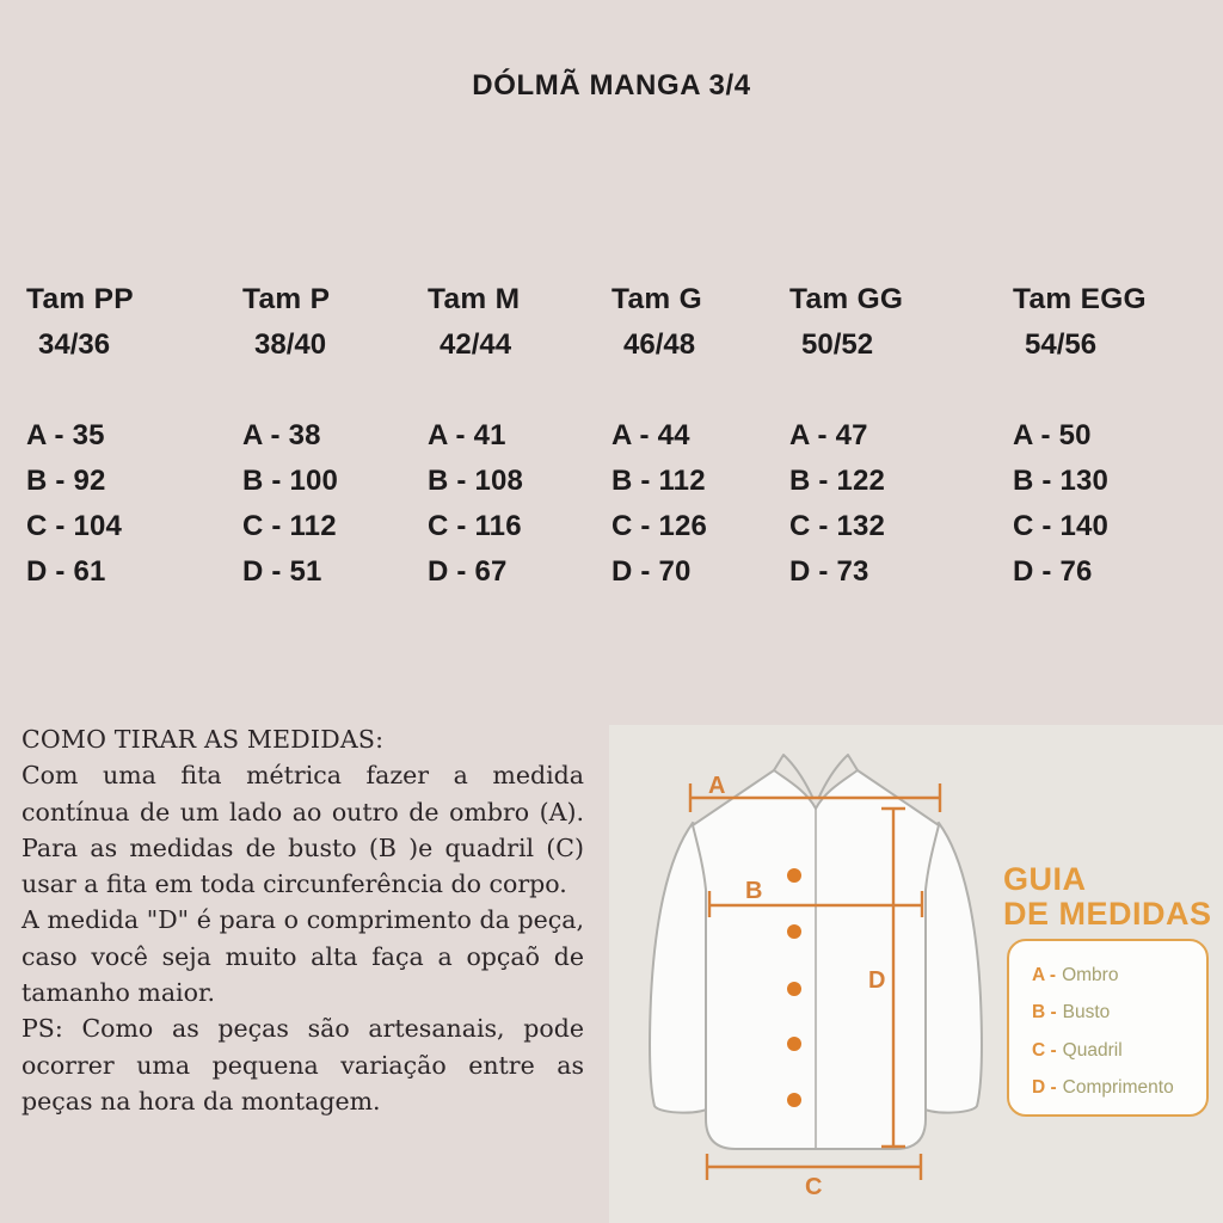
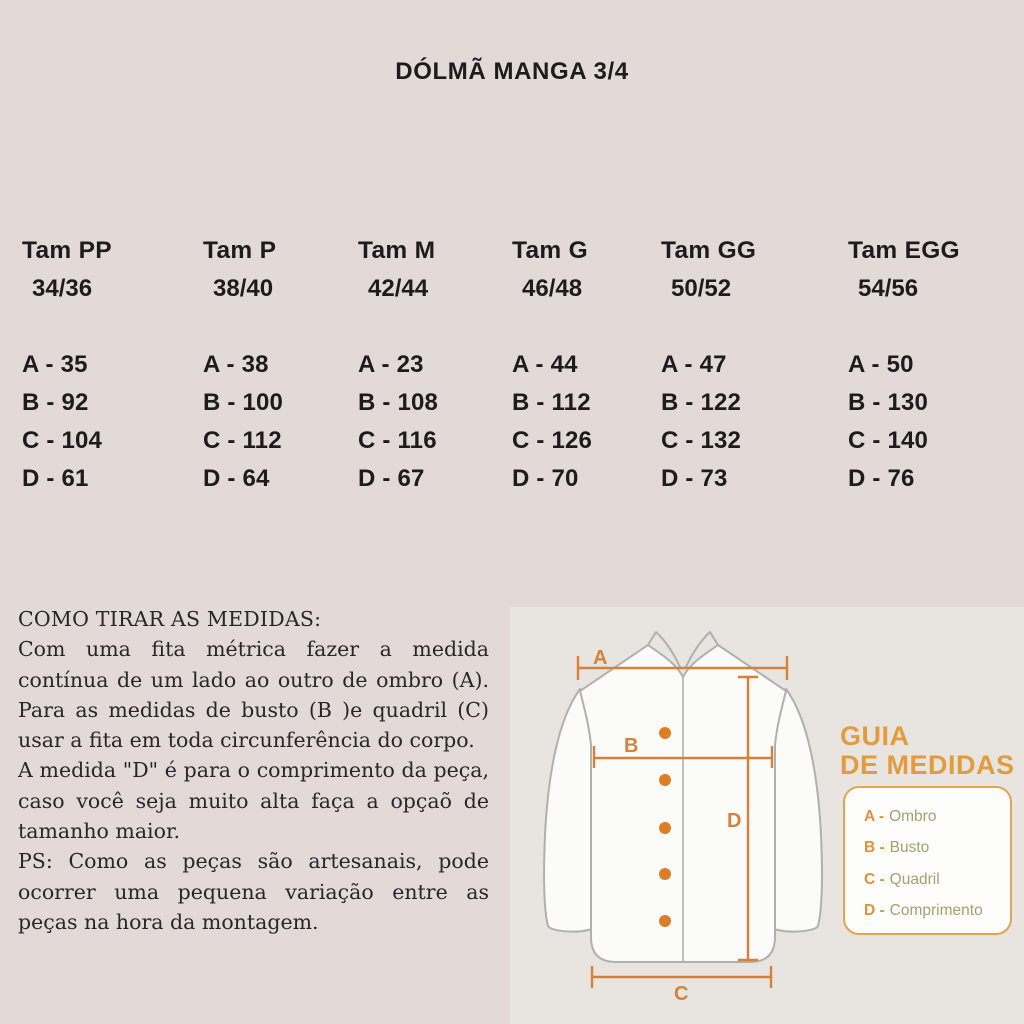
  DÓLMÃ MANGA 3/4
  Tam PP
  34/36
  A - 35
  B - 92
  C - 104
  D - 61
  Tam P
  38/40
  A - 38
  B - 100
  C - 112
- D - 51
+ D - 64
  Tam M
  42/44
- A - 41
+ A - 23
  B - 108
  C - 116
  D - 67
  Tam G
  46/48
  A - 44
  B - 112
  C - 126
  D - 70
  Tam GG
  50/52
  A - 47
  B - 122
  C - 132
  D - 73
  Tam EGG
  54/56
  A - 50
  B - 130
  C - 140
  D - 76
  COMO TIRAR AS MEDIDAS:
  Com uma fita métrica fazer a medida contínua de um lado ao outro de ombro (A). Para as medidas de busto (B )e quadril (C) usar a fita em toda circunferência do corpo.
  A medida "D" é para o comprimento da peça, caso você seja muito alta faça a opçaõ de tamanho maior.
  PS: Como as peças são artesanais, pode ocorrer uma pequena variação entre as peças na hora da montagem.
  A
  B
  C
  D
  GUIA
  DE MEDIDAS
  A - Ombro
  B - Busto
  C - Quadril
  D - Comprimento
